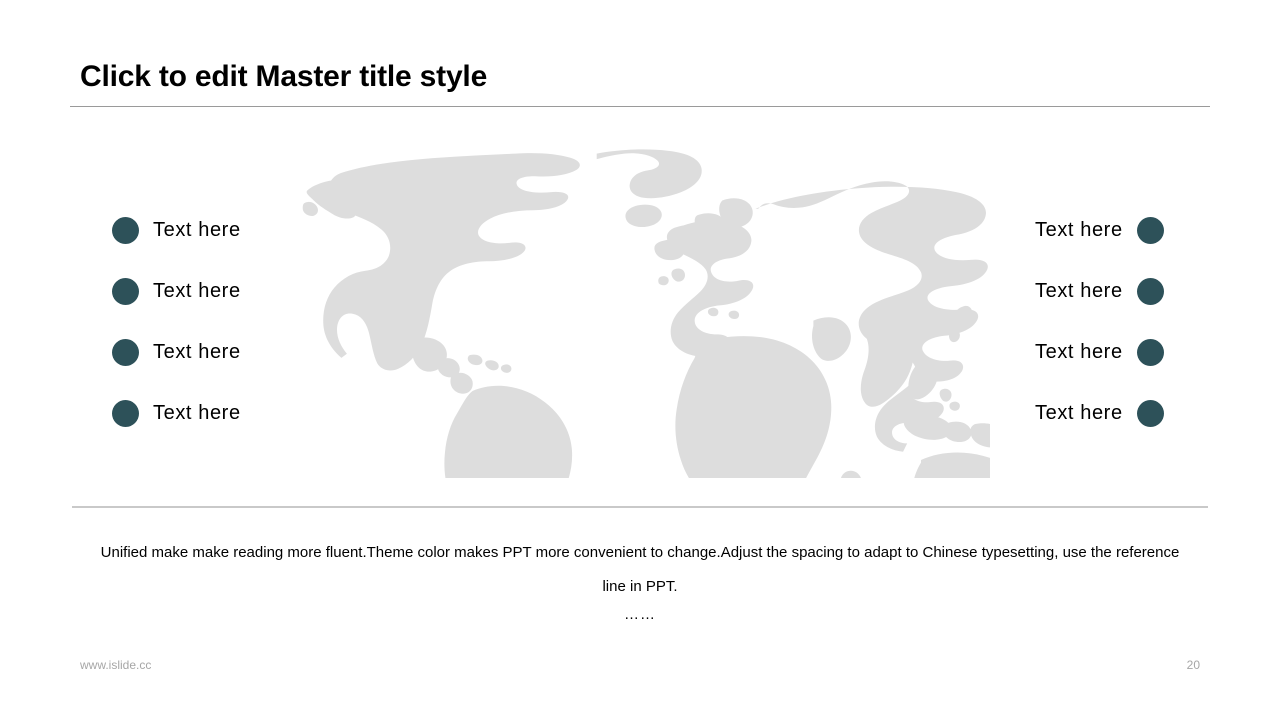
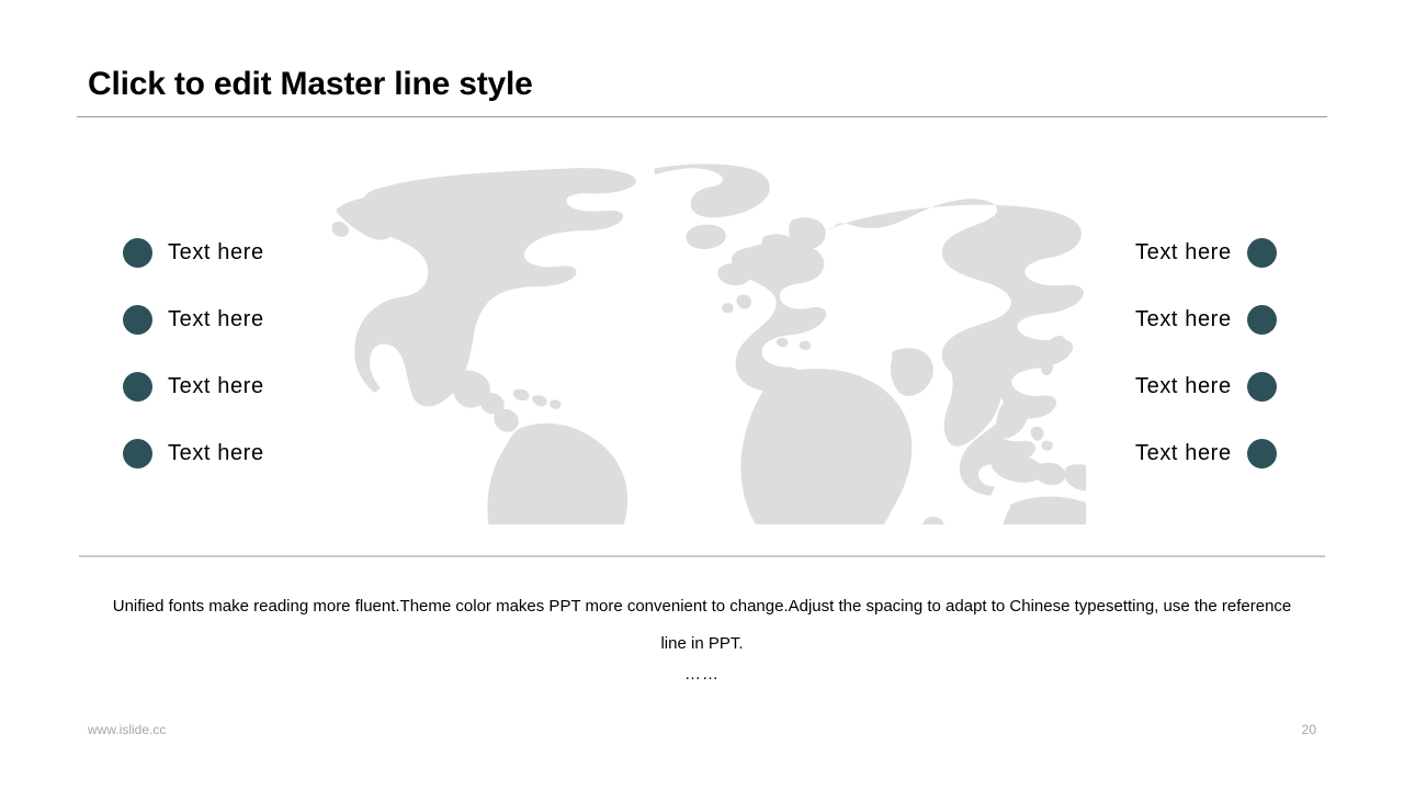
- Click to edit Master title style
+ Click to edit Master line style
  Text here
  Text here
  Text here
  Text here
  Text here
  Text here
  Text here
  Text here
- Unified make make reading more fluent.Theme color makes PPT more convenient to change.Adjust the spacing to adapt to Chinese typesetting, use the reference line in PPT.
+ Unified fonts make reading more fluent.Theme color makes PPT more convenient to change.Adjust the spacing to adapt to Chinese typesetting, use the reference line in PPT.
  ……
  www.islide.cc
  20
